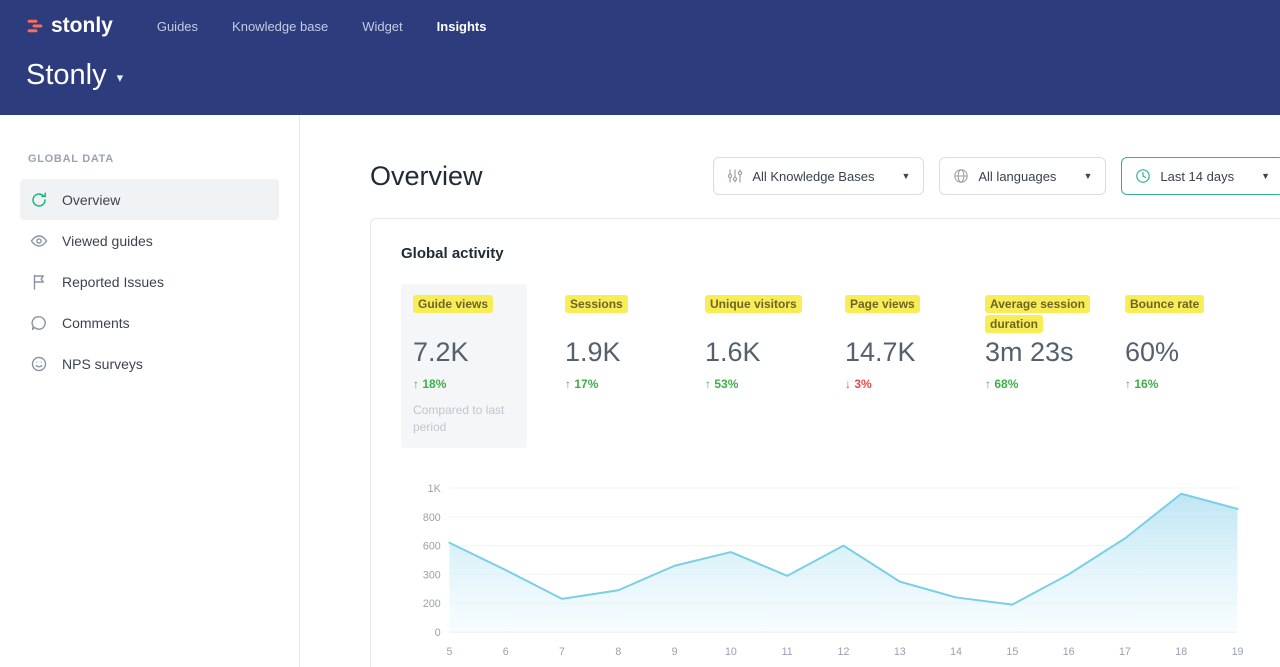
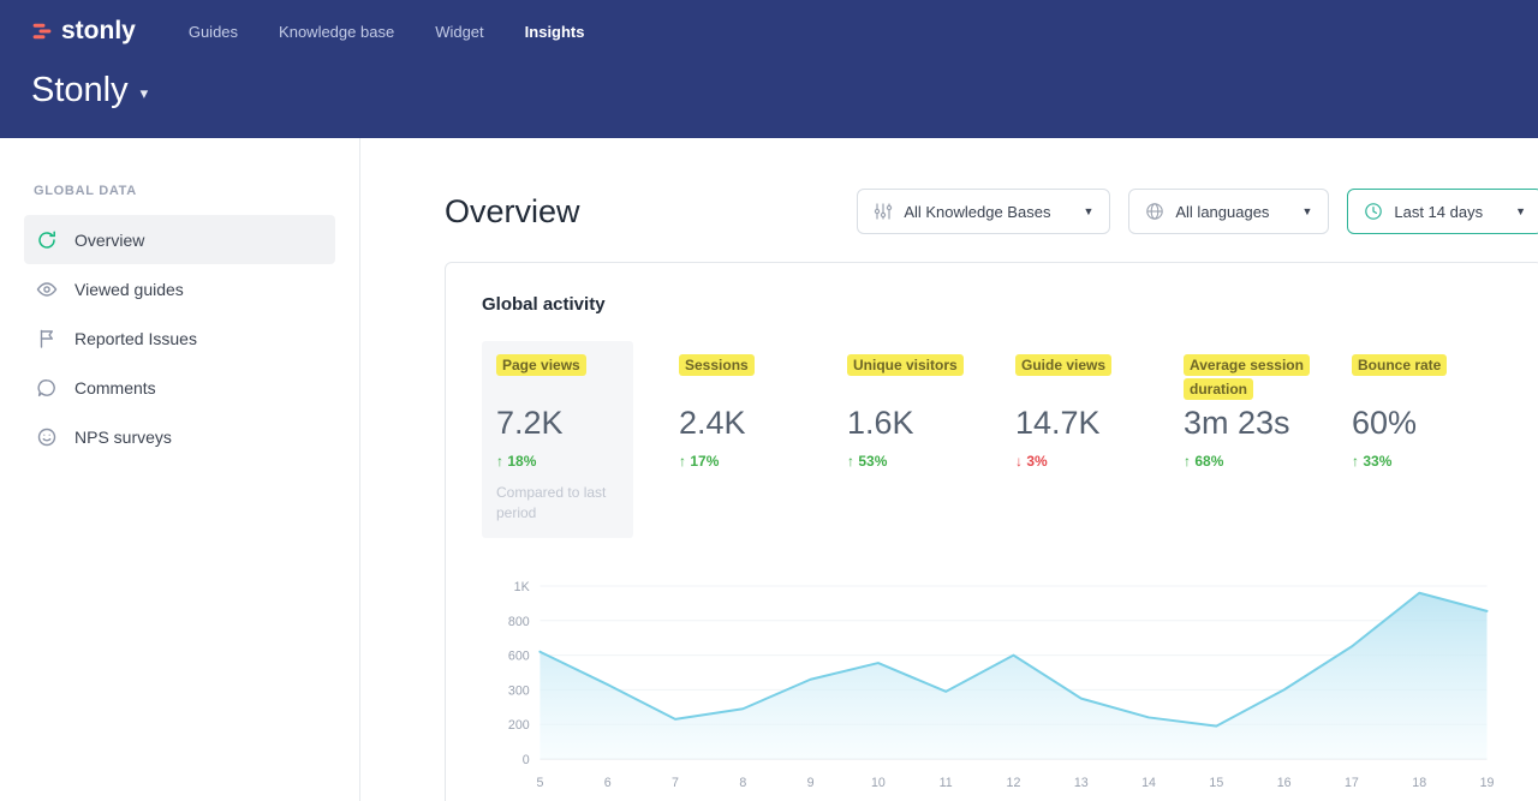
  stonly
  Guides
  Knowledge base
  Widget
  Insights
  Stonly
  ▾
  GLOBAL DATA
  Overview
  Viewed guides
  Reported Issues
  Comments
  NPS surveys
  Overview
  All Knowledge Bases
  ▼
  All languages
  ▼
  Last 14 days
  ▼
  Global activity
- Guide views
+ Page views
  7.2K
  ↑ 18%
  Compared to last period
  Sessions
- 1.9K
+ 2.4K
  ↑ 17%
  Unique visitors
  1.6K
  ↑ 53%
- Page views
+ Guide views
  14.7K
  ↓ 3%
  Average session duration
  3m 23s
  ↑ 68%
  Bounce rate
  60%
- ↑ 16%
+ ↑ 33%
  0
  200
  300
  600
  800
  1K
  5
  6
  7
  8
  9
  10
  11
  12
  13
  14
  15
  16
  17
  18
  19
